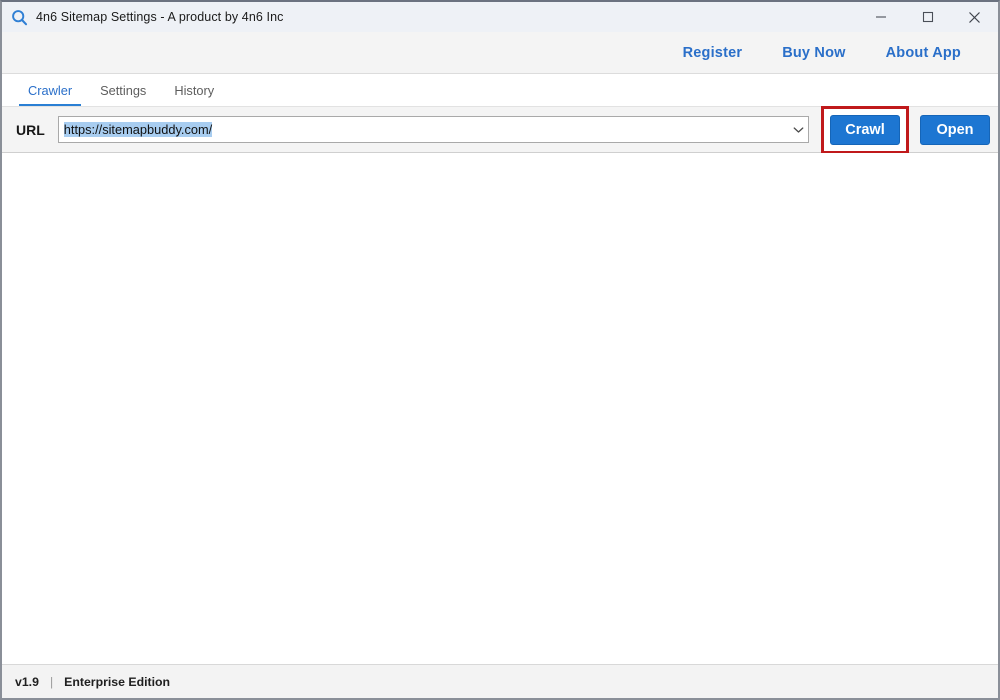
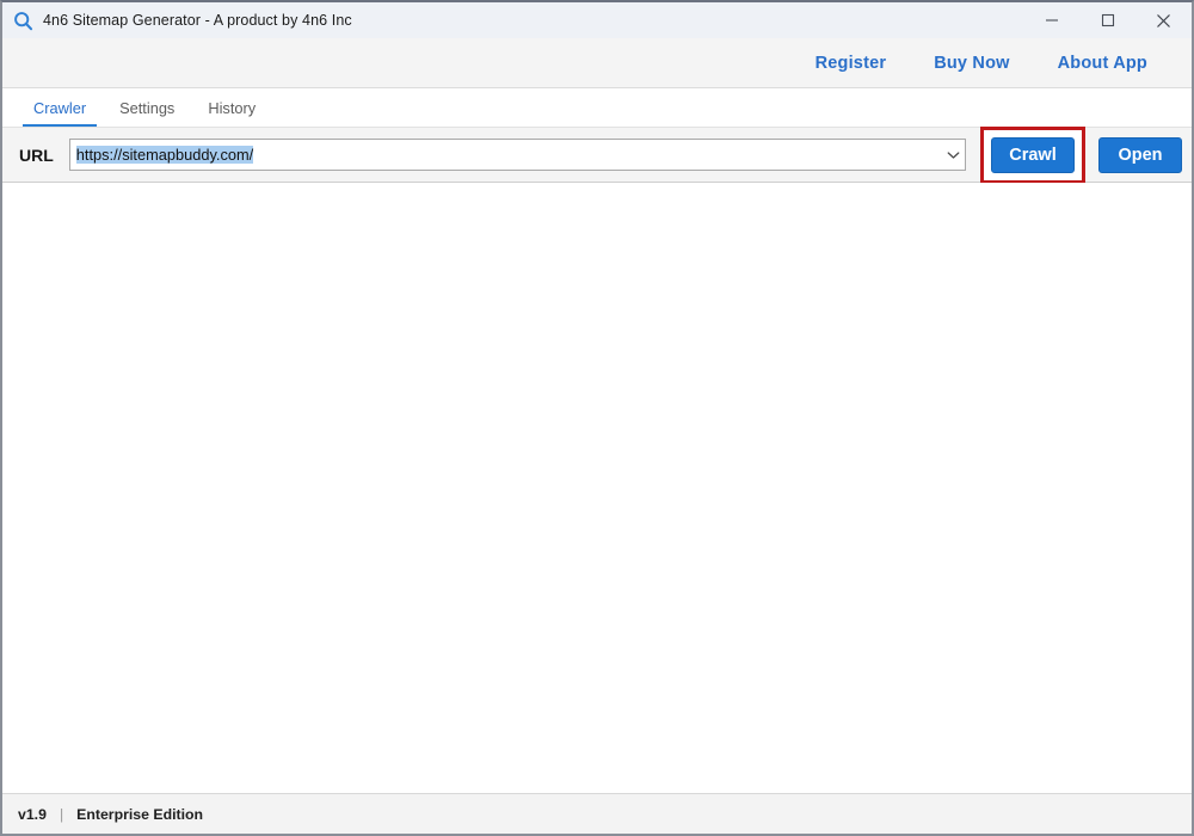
- 4n6 Sitemap Settings - A product by 4n6 Inc
+ 4n6 Sitemap Generator - A product by 4n6 Inc
  Register
  Buy Now
  About App
  Crawler
  Settings
  History
  URL
  https://sitemapbuddy.com/
  Crawl
  Open
  v1.9
  |
  Enterprise Edition
